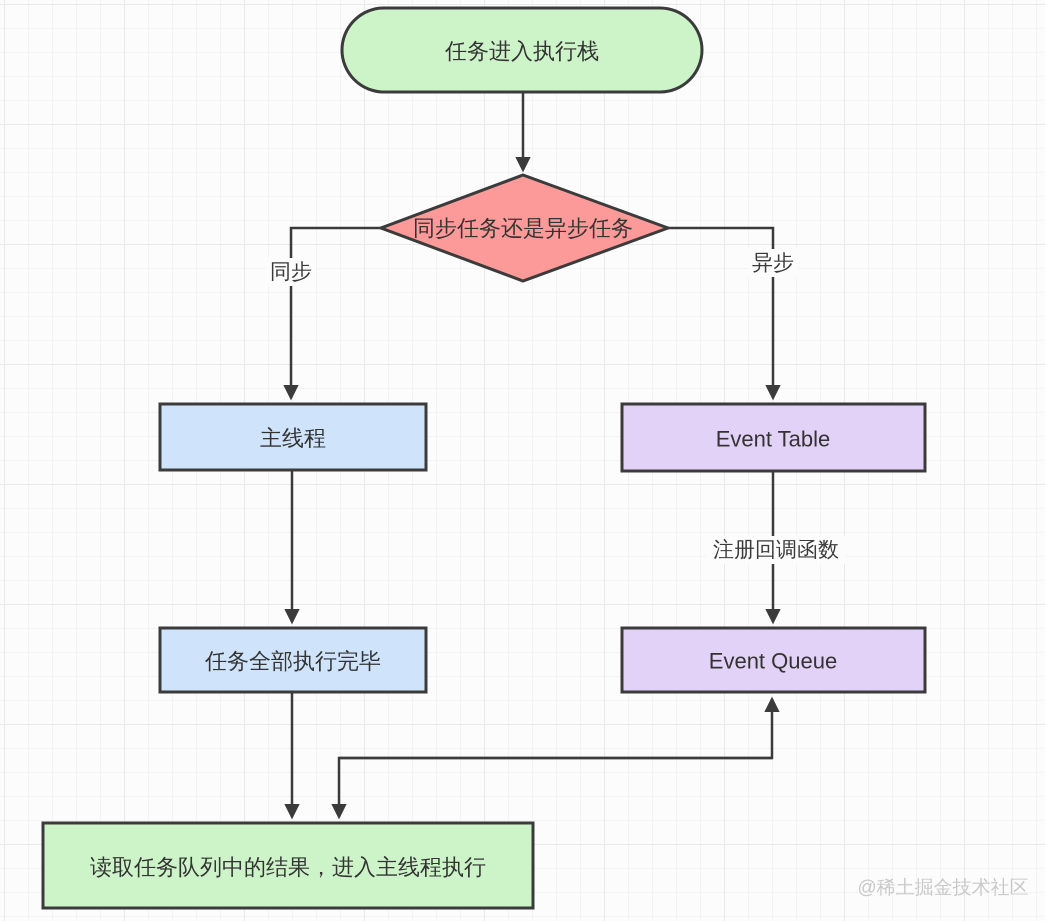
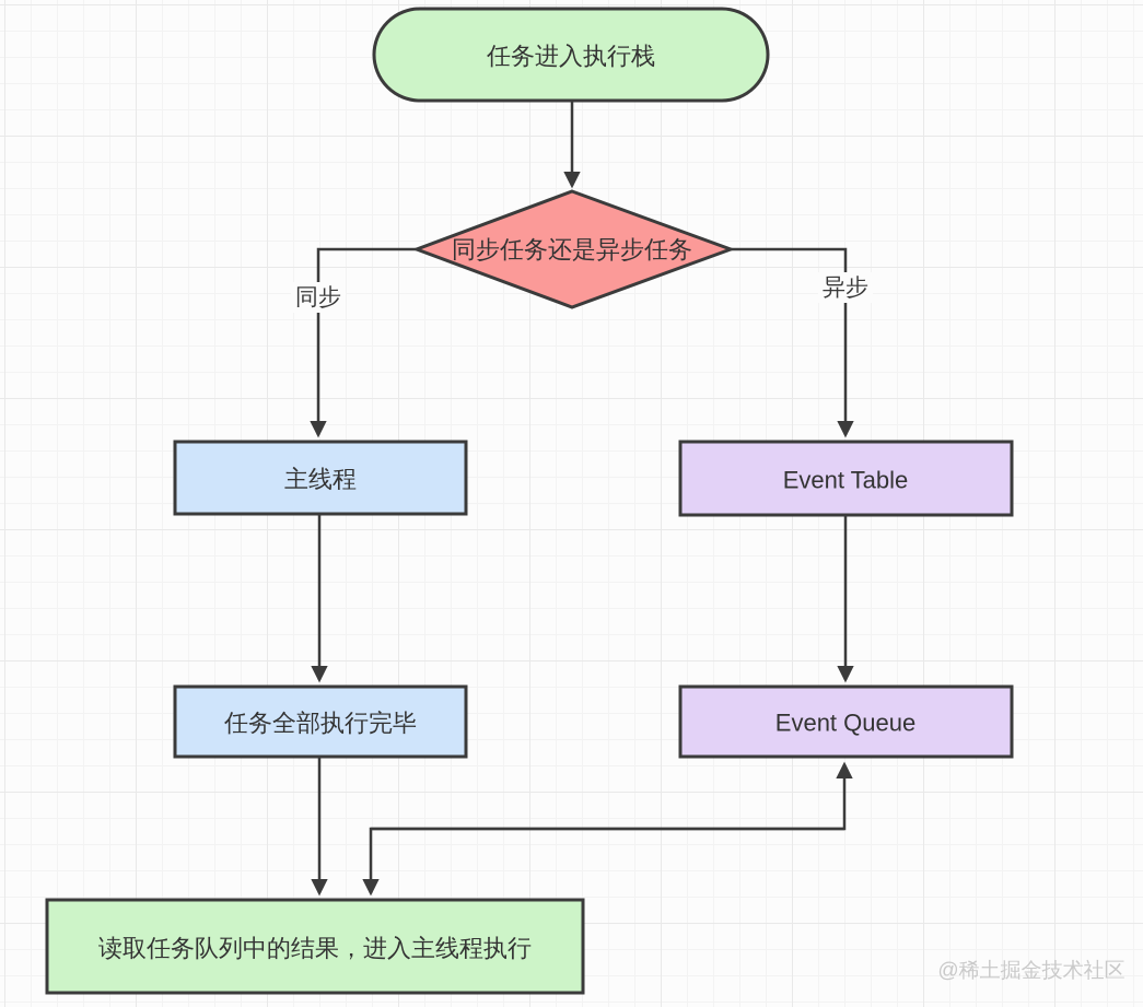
  任务进入执行栈
  同步任务还是异步任务
  主线程
  Event Table
  任务全部执行完毕
  Event Queue
  读取任务队列中的结果，进入主线程执行
  同步
  异步
- 注册回调函数
  @稀土掘金技术社区
